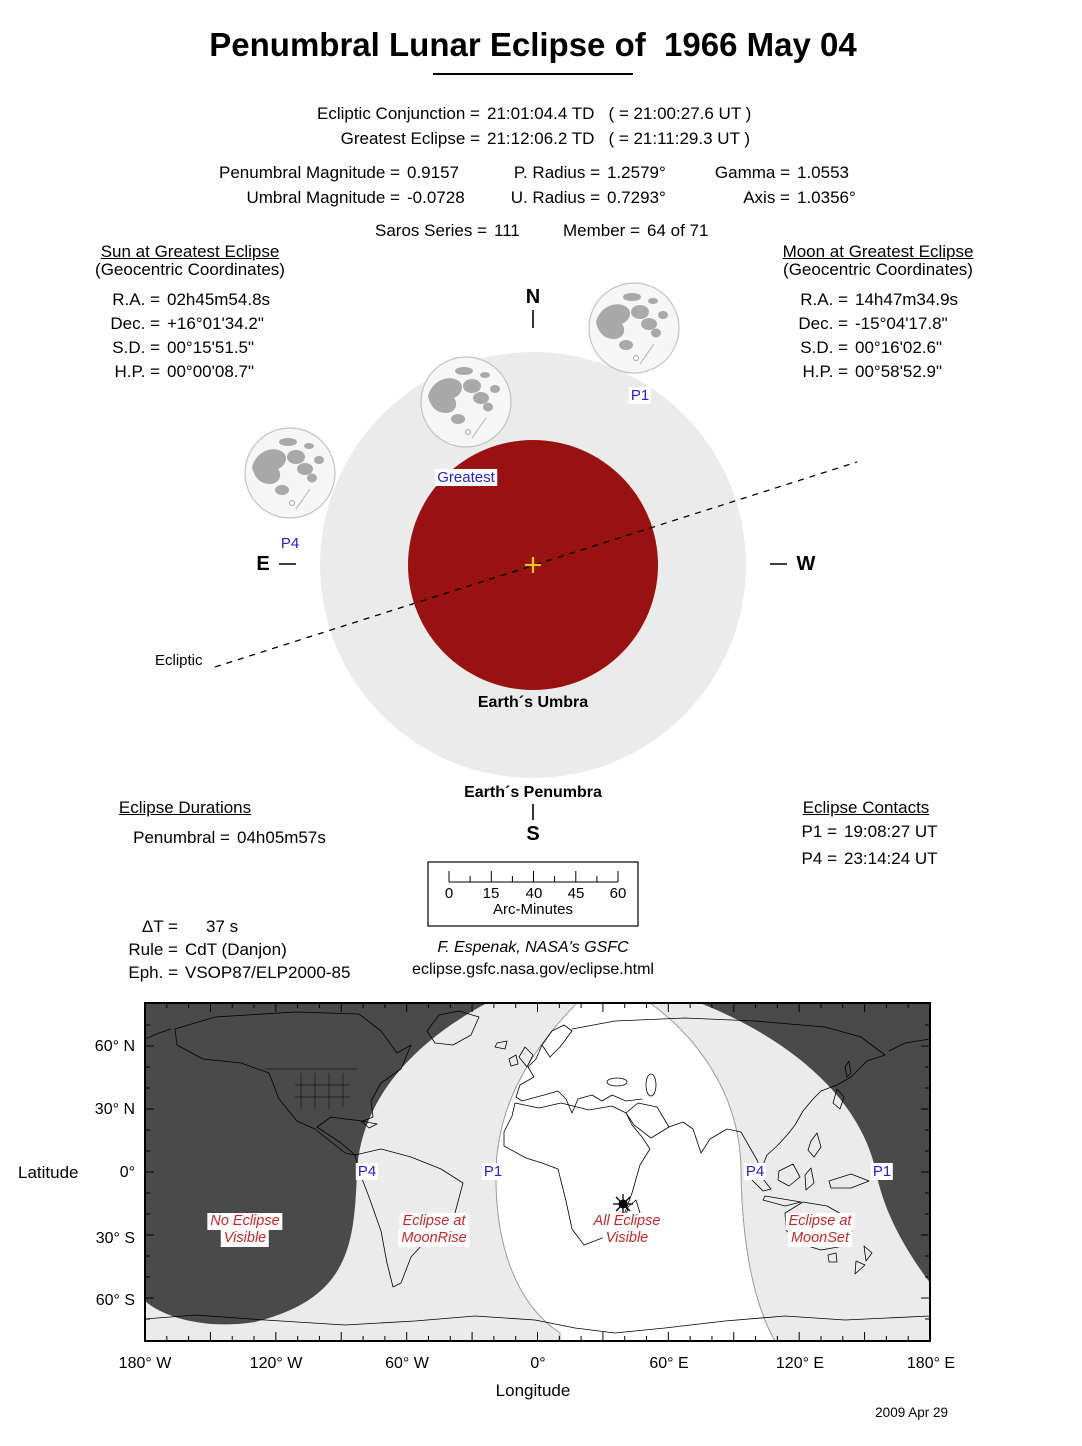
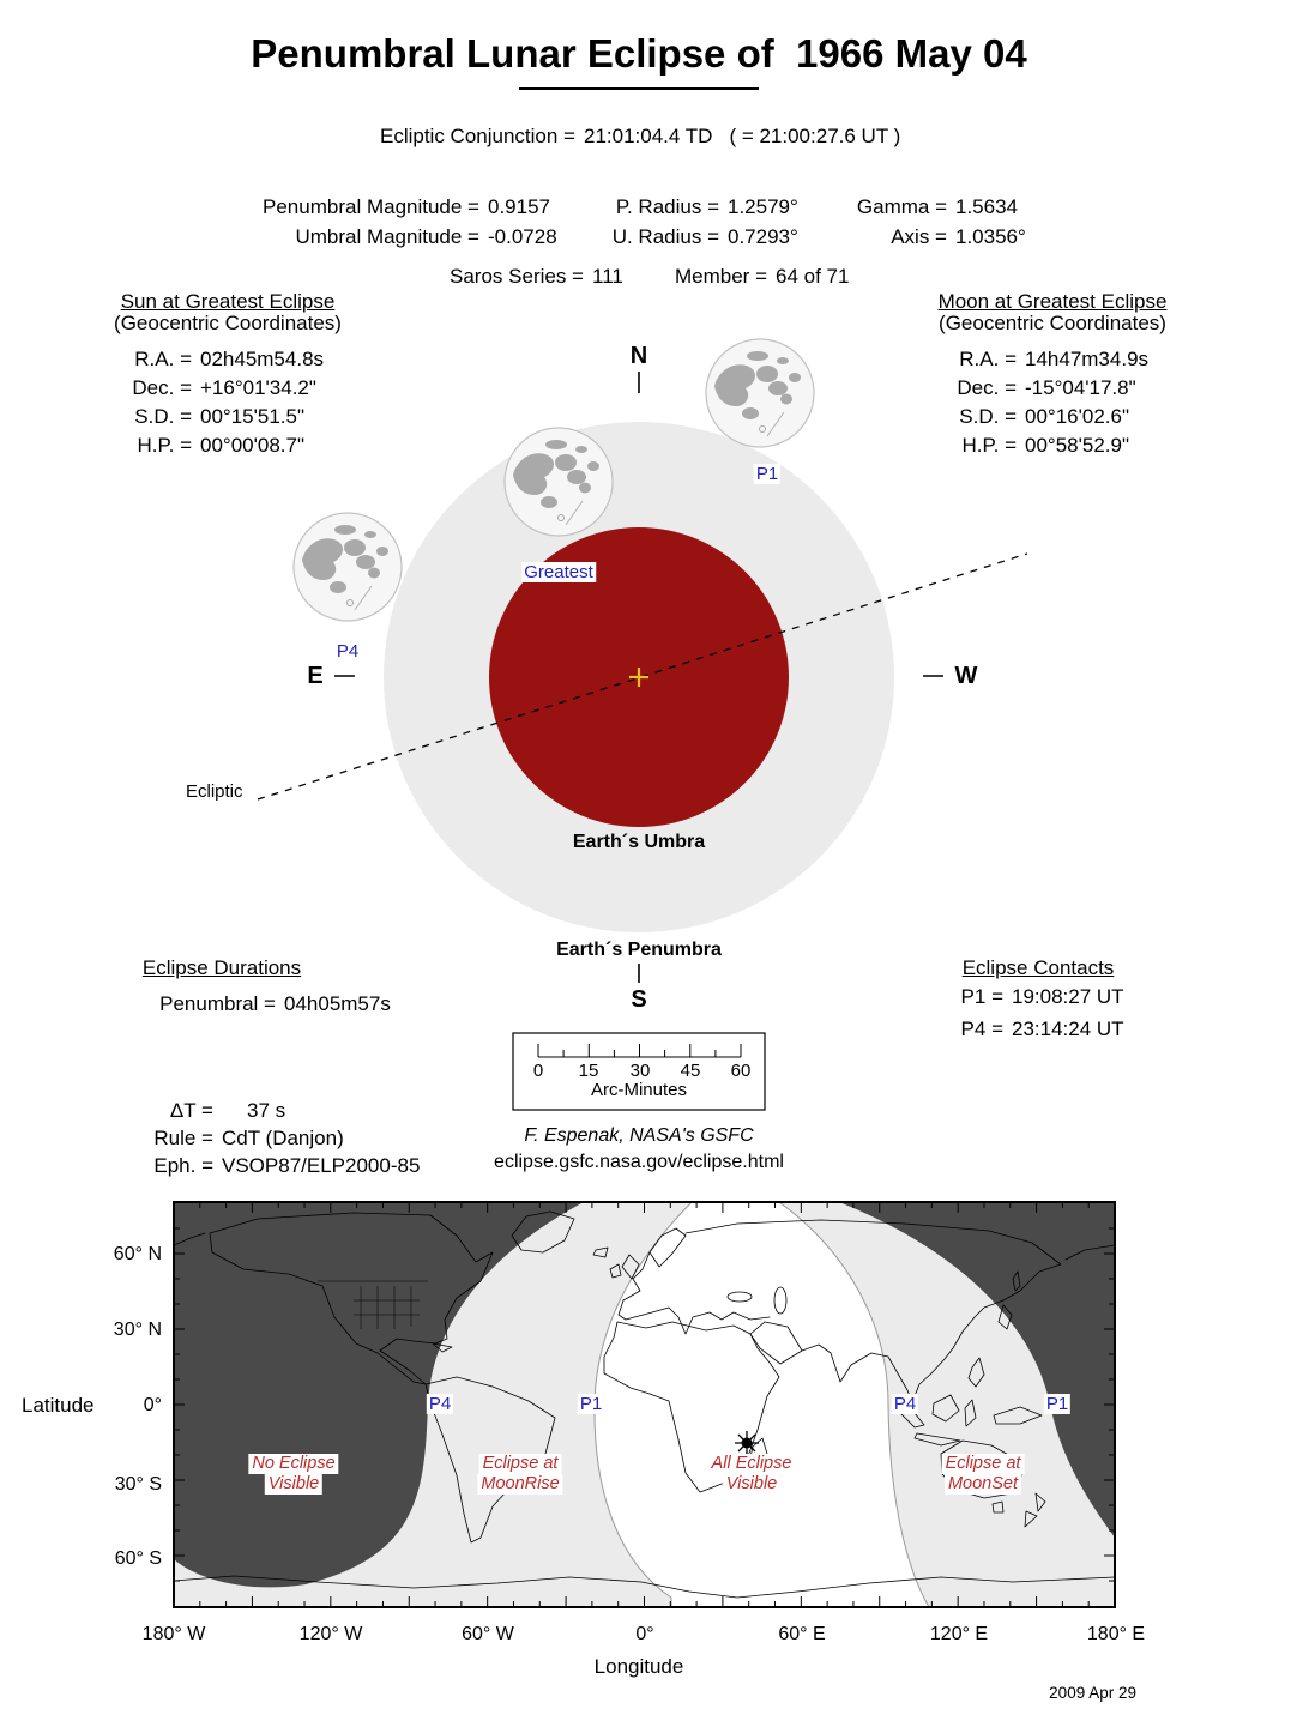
  Penumbral Lunar Eclipse of 1966 May 04
  Ecliptic Conjunction =
  21:01:04.4 TD
  ( = 21:00:27.6 UT )
- Greatest Eclipse =
- 21:12:06.2 TD
- ( = 21:11:29.3 UT )
  Penumbral Magnitude =
  0.9157
  Umbral Magnitude =
  -0.0728
  P. Radius =
  1.2579°
  U. Radius =
  0.7293°
  Gamma =
- 1.0553
+ 1.5634
  Axis =
  1.0356°
  Saros Series =
  111
  Member =
  64 of 71
  Sun at Greatest Eclipse
  (Geocentric Coordinates)
  R.A. =
  02h45m54.8s
  Dec. =
  +16°01'34.2"
  S.D. =
  00°15'51.5"
  H.P. =
  00°00'08.7"
  Moon at Greatest Eclipse
  (Geocentric Coordinates)
  R.A. =
  14h47m34.9s
  Dec. =
  -15°04'17.8"
  S.D. =
  00°16'02.6"
  H.P. =
  00°58'52.9"
  N
  S
  E
  W
  P1
  P4
  Greatest
  Earth´s Umbra
  Earth´s Penumbra
  Ecliptic
  0
  15
- 40
+ 30
  45
  60
  Arc-Minutes
  Eclipse Durations
  Penumbral =
  04h05m57s
  Eclipse Contacts
  P1 =
  19:08:27 UT
  P4 =
  23:14:24 UT
  ΔT =
  37 s
  Rule =
  CdT (Danjon)
  Eph. =
  VSOP87/ELP2000-85
  F. Espenak, NASA's GSFC
  eclipse.gsfc.nasa.gov/eclipse.html
  Latitude
  60° N
  30° N
  0°
  30° S
  60° S
  No Eclipse
  Visible
  Eclipse at
  MoonRise
  All Eclipse
  Visible
  Eclipse at
  MoonSet
  P4
  P1
  P4
  P1
  180° W
  120° W
  60° W
  0°
  60° E
  120° E
  180° E
  Longitude
  2009 Apr 29
